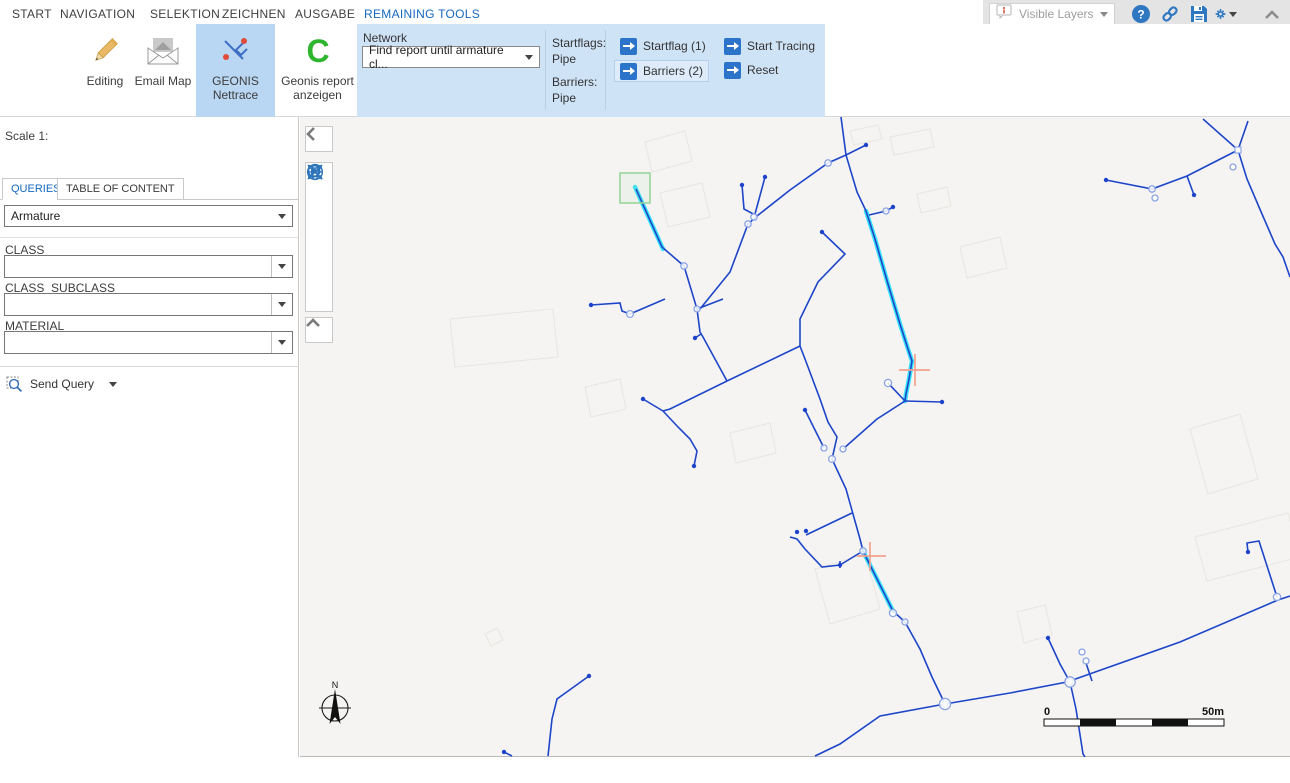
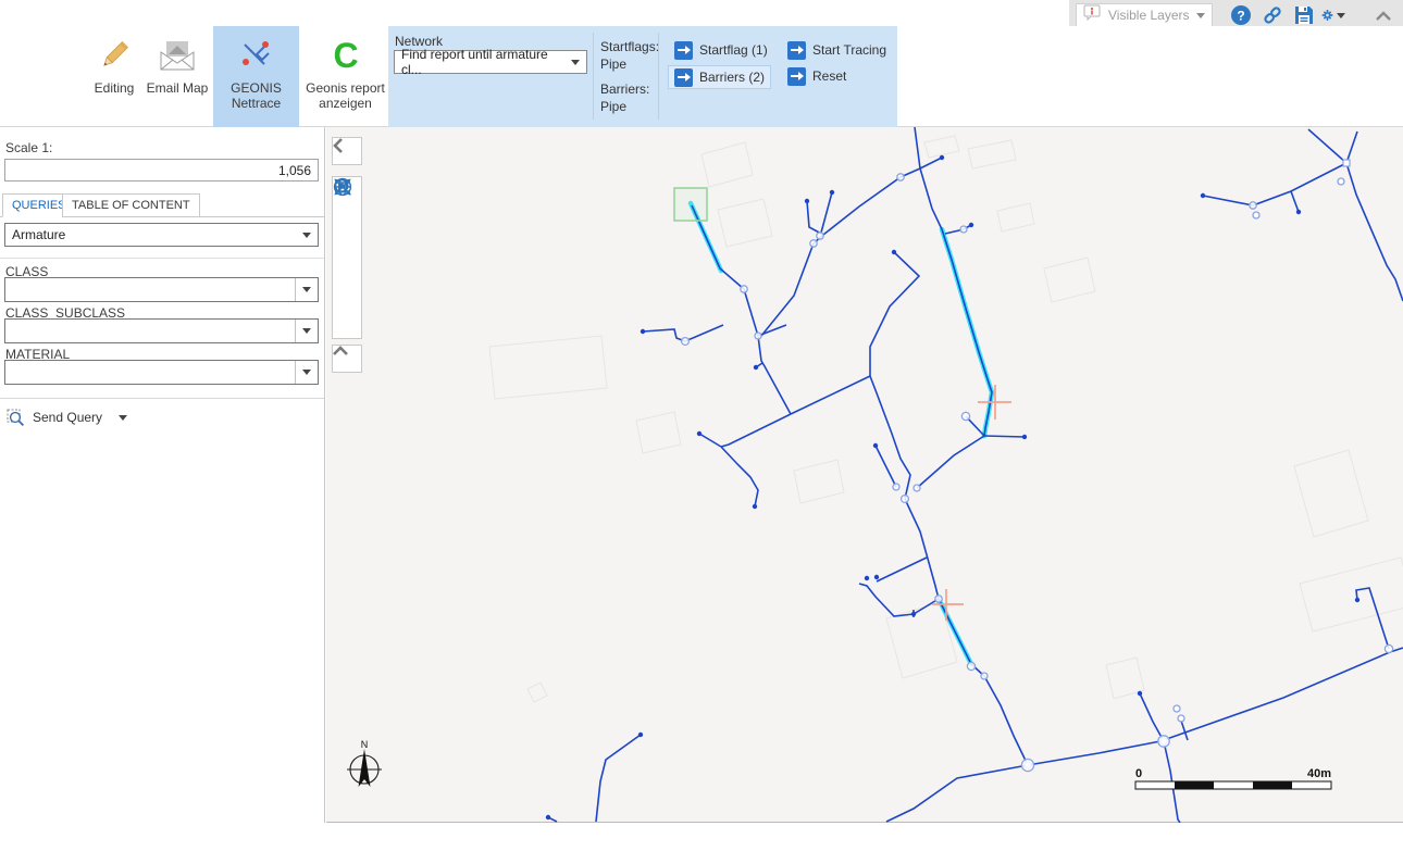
- START
- NAVIGATION
- SELEKTION
- ZEICHNEN
- AUSGABE
- REMAINING TOOLS
  Visible Layers
  ?
  Editing
  Email Map
  GEONIS Nettrace
  C
  Geonis report anzeigen
  Network
  Find report until armature cl...
  Startflags
  Pipe
  Barriers:
  Pipe
  Startflag (1)
  Barriers (2)
  Start Tracing
  Reset
  Scale 1:
+ 1,056
  QUERIE
  TABLE OF CONTENT
  Armature
  CLASS
  CLASS_SUBCLASS
  MATERIAL
  Send Query
  N
  0
- 50m
+ 40m
